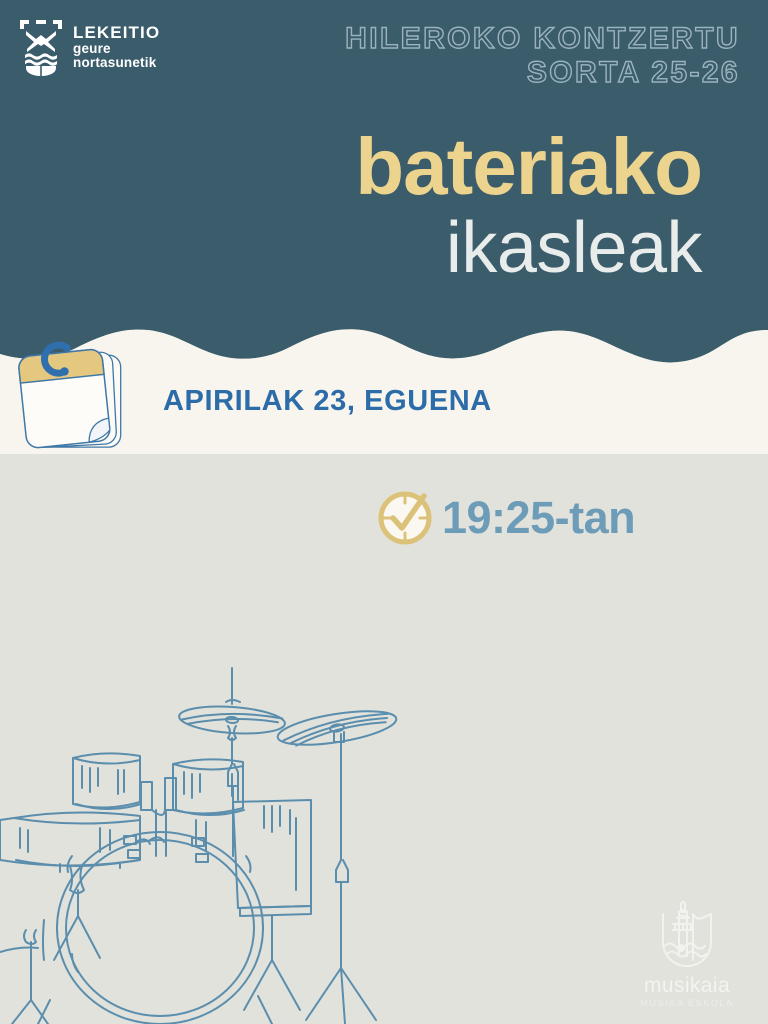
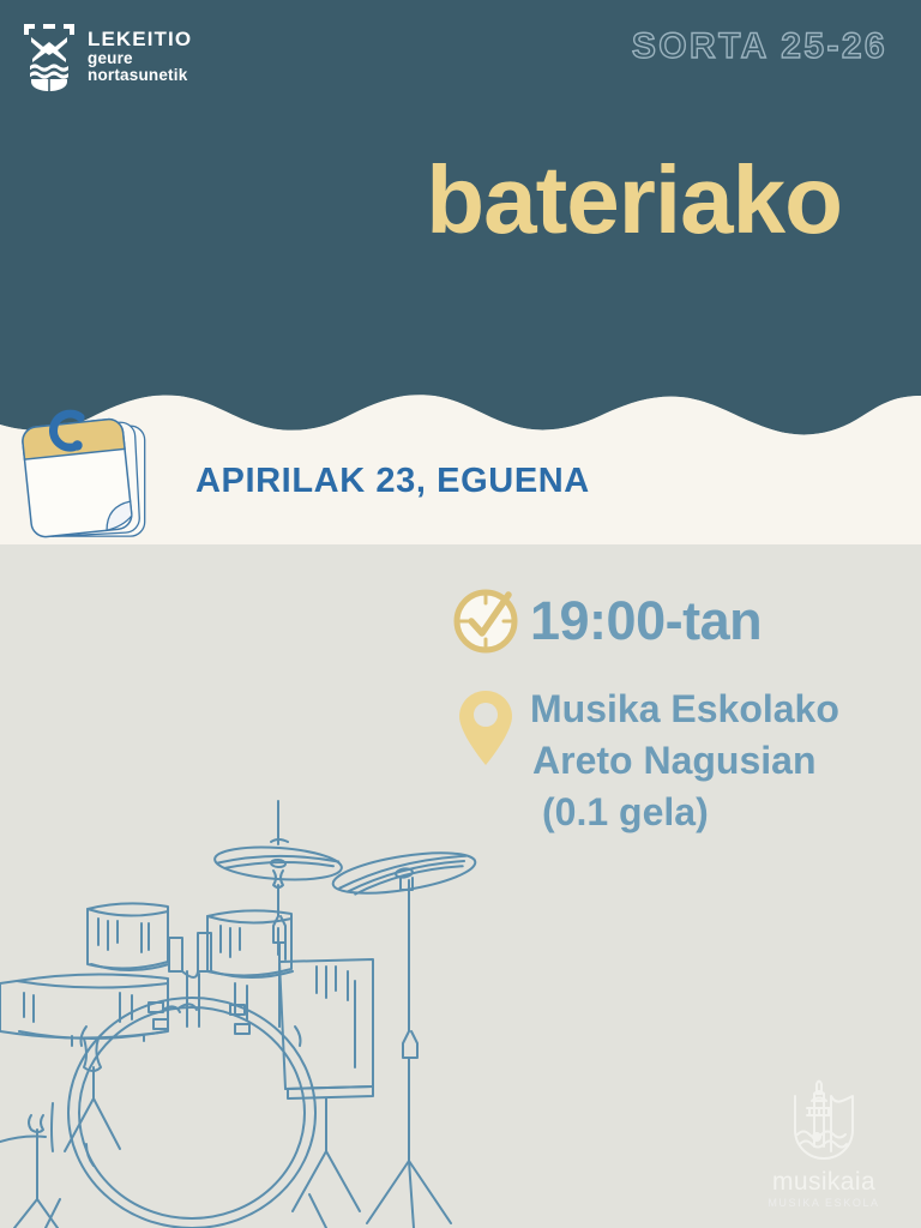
  LEKEITIO
  geure
  nortasunetik
- HILEROKO KONTZERTU
  SORTA 25-26
  bateriako
- ikasleak
  APIRILAK 23, EGUENA
- 19:25-tan
+ 19:00-tan
+ Musika Eskolako
+ Areto Nagusian
+ (0.1 gela)
